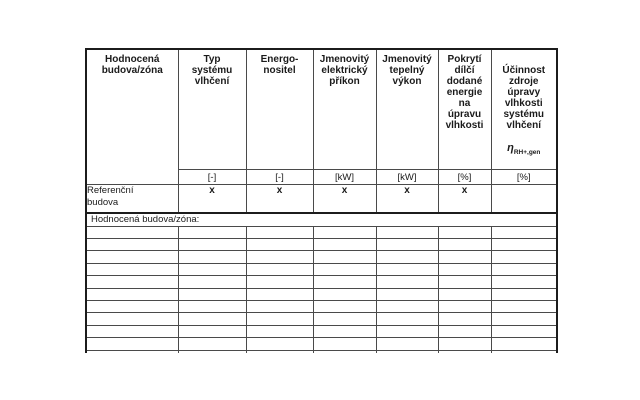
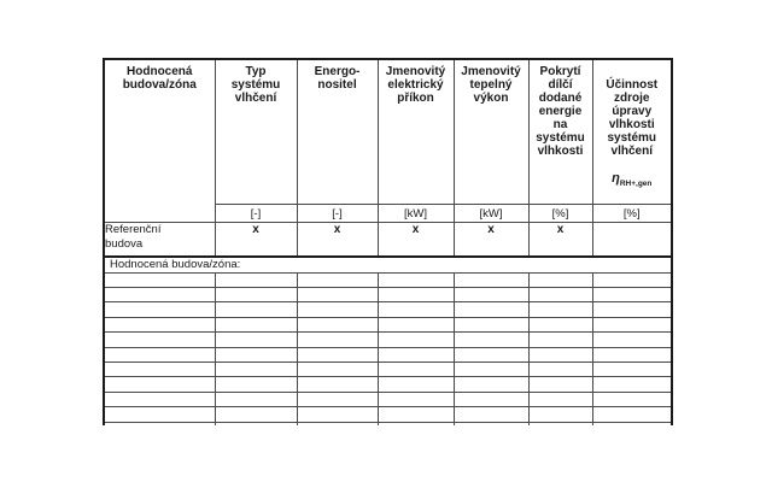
- Hodnocená budova/zóna	Typ systému vlhčení	Energo- nositel	Jmenovitý elektrický příkon	Jmenovitý tepelný výkon	Pokrytí dílčí dodané energie na úpravu vlhkosti	Účinnost zdroje úpravy vlhkosti systému vlhčení η
+ Hodnocená budova/zóna	Typ systému vlhčení	Energo- nositel	Jmenovitý elektrický příkon	Jmenovitý tepelný výkon	Pokrytí dílčí dodané energie na systému vlhkosti	Účinnost zdroje úpravy vlhkosti systému vlhčení η
  [-]	[-]	[kW]	[kW]	[%]	[%]
  Referenční budova	x	x	x	x	x
  Hodnocená budova/zóna:
